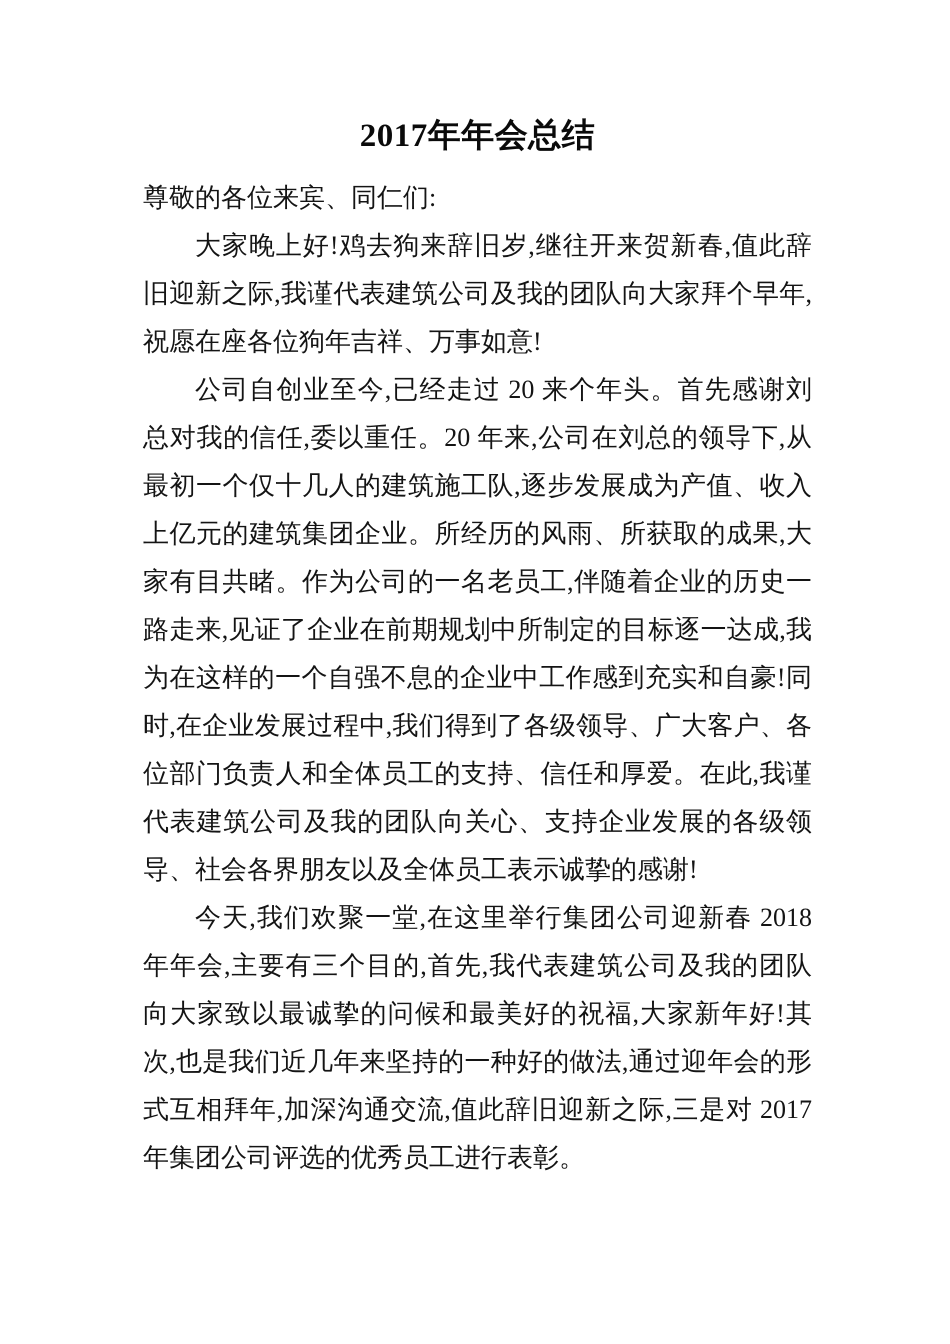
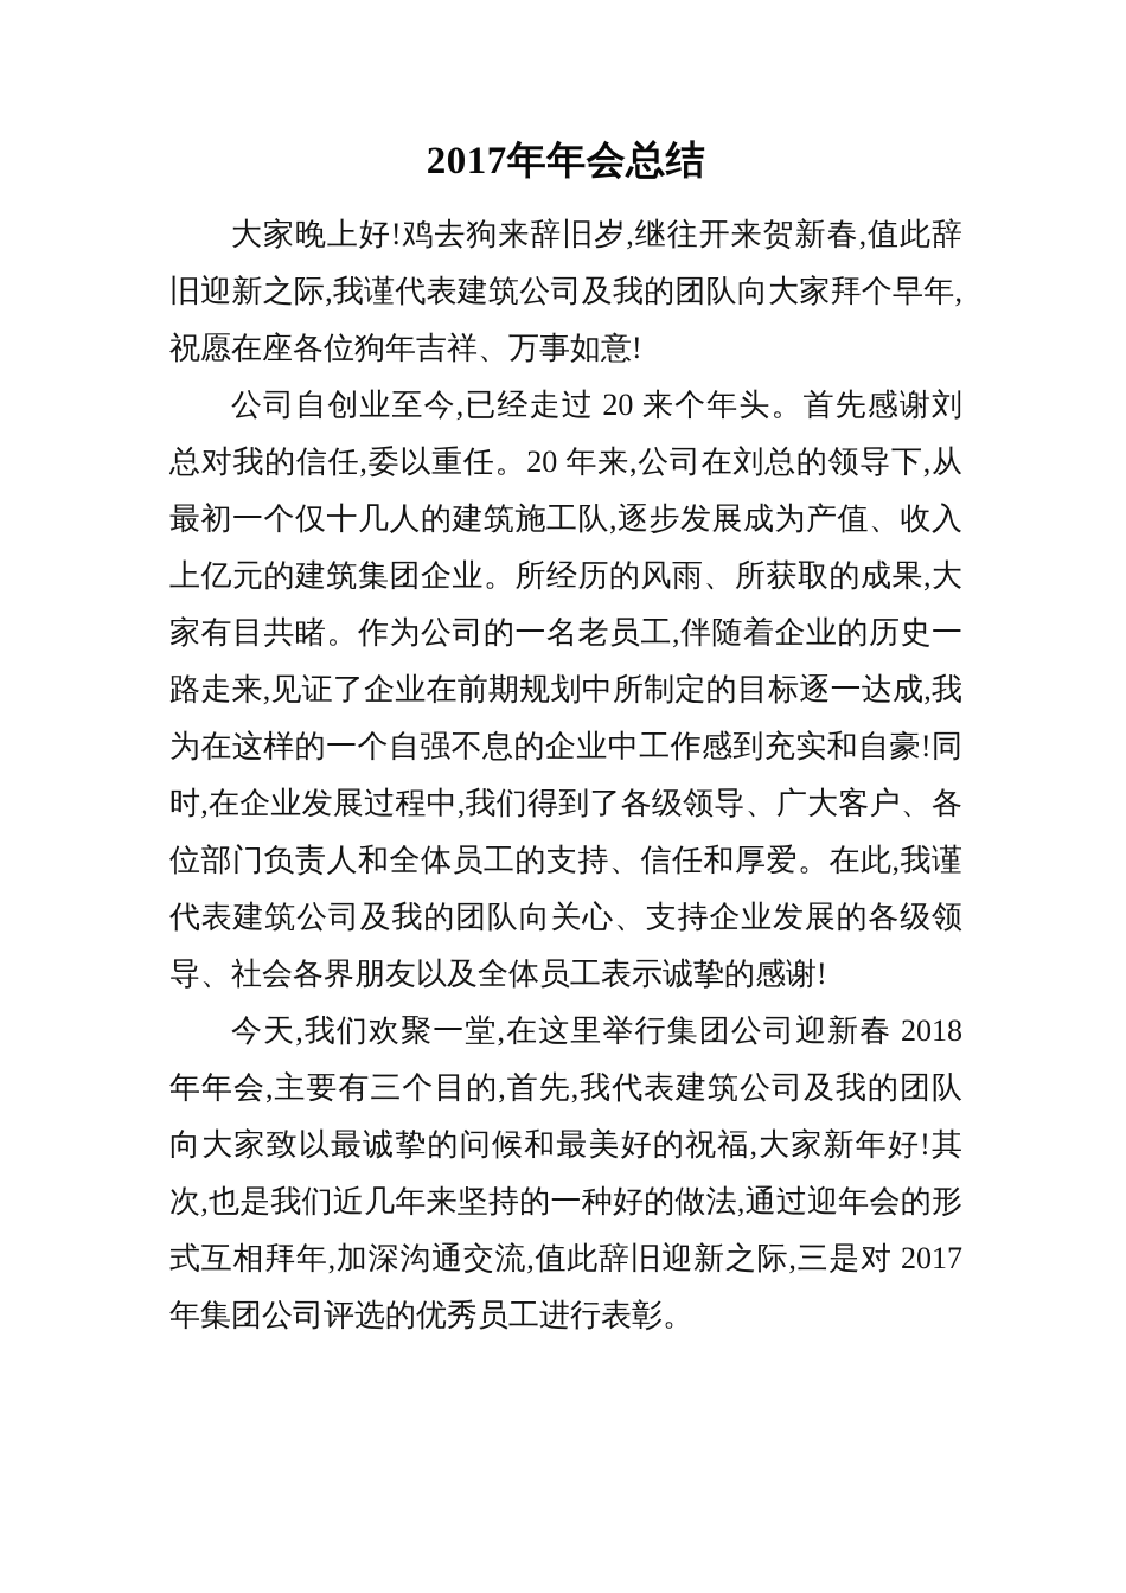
  2017年年会总结
- 尊敬的各位来宾、同仁们:
  大家晚上好!鸡去狗来辞旧岁,继往开来贺新春,值此辞旧迎新之际,我谨代表建筑公司及我的团队向大家拜个早年,祝愿在座各位狗年吉祥、万事如意!
  公司自创业至今,已经走过 20 来个年头。首先感谢刘总对我的信任,委以重任。20 年来,公司在刘总的领导下,从最初一个仅十几人的建筑施工队,逐步发展成为产值、收入上亿元的建筑集团企业。所经历的风雨、所获取的成果,大家有目共睹。作为公司的一名老员工,伴随着企业的历史一路走来,见证了企业在前期规划中所制定的目标逐一达成,我为在这样的一个自强不息的企业中工作感到充实和自豪!同时,在企业发展过程中,我们得到了各级领导、广大客户、各位部门负责人和全体员工的支持、信任和厚爱。在此,我谨代表建筑公司及我的团队向关心、支持企业发展的各级领导、社会各界朋友以及全体员工表示诚挚的感谢!
  今天,我们欢聚一堂,在这里举行集团公司迎新春 2018 年年会,主要有三个目的,首先,我代表建筑公司及我的团队向大家致以最诚挚的问候和最美好的祝福,大家新年好!其次,也是我们近几年来坚持的一种好的做法,通过迎年会的形式互相拜年,加深沟通交流,值此辞旧迎新之际,三是对 2017 年集团公司评选的优秀员工进行表彰。
